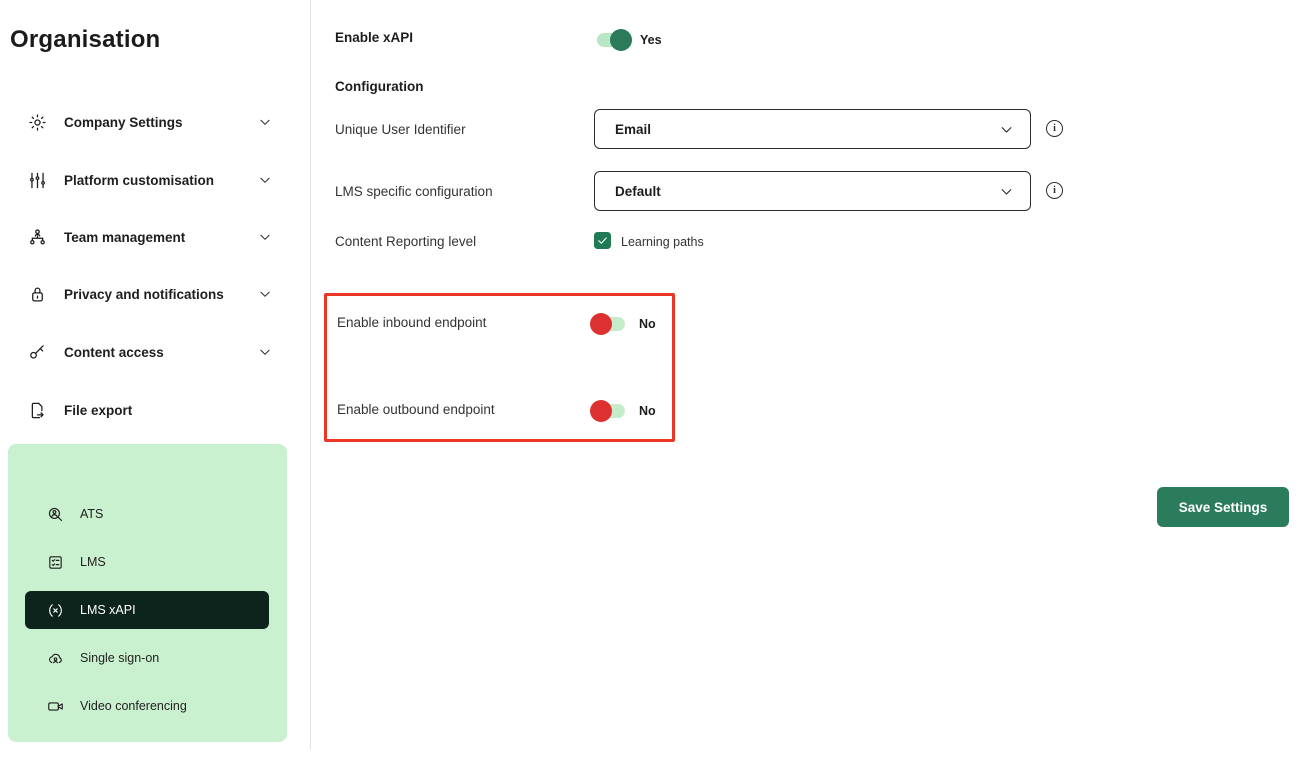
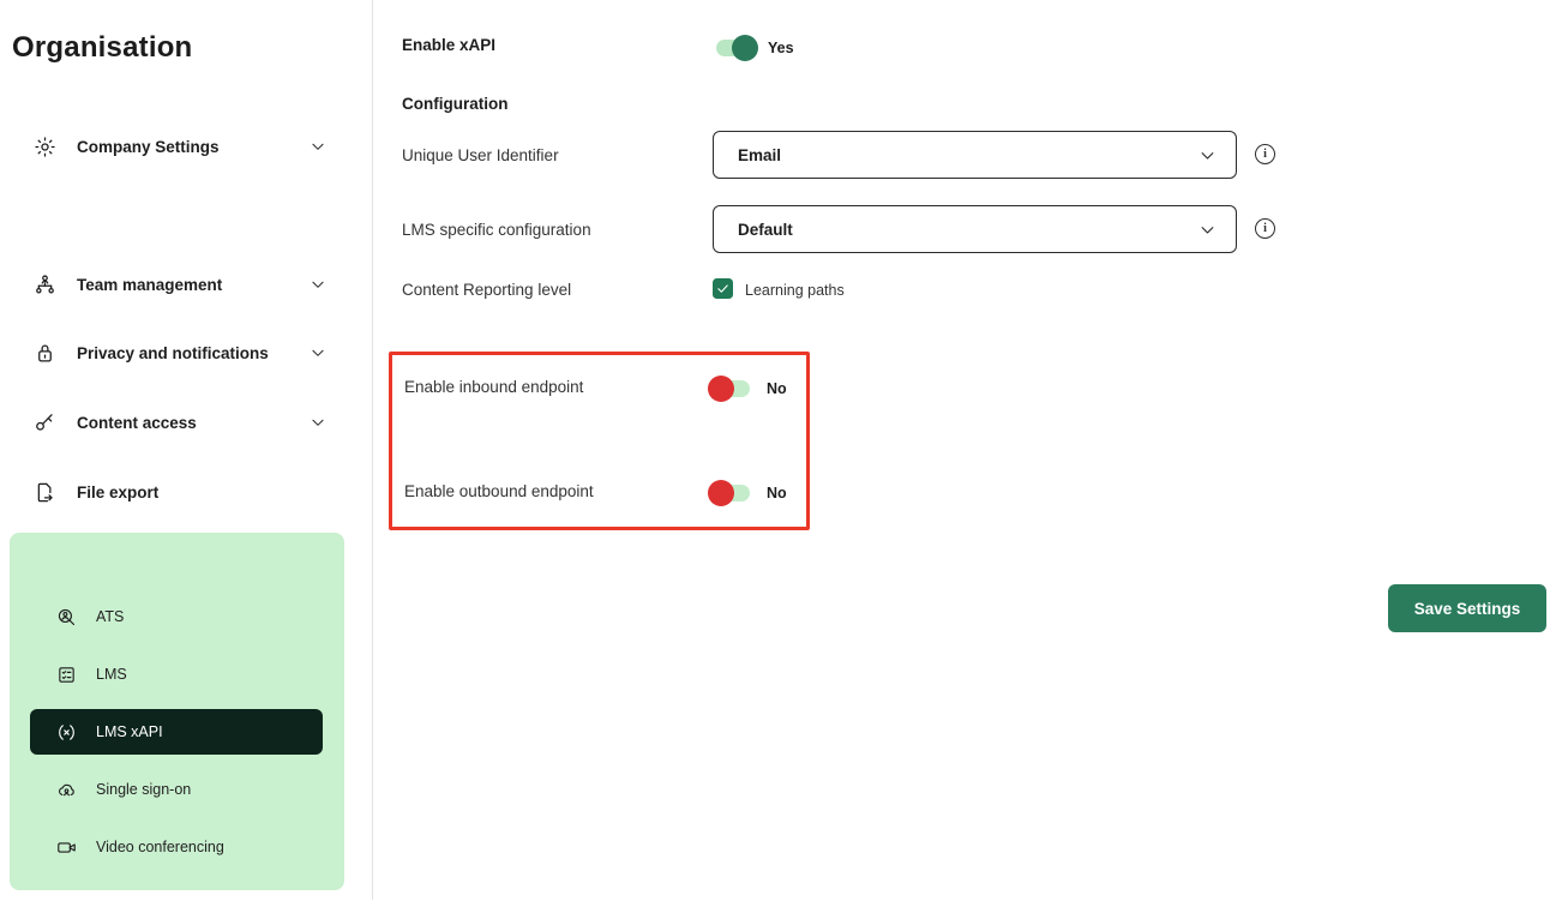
  Organisation
  Company Settings
- Platform customisation
  Team management
  Privacy and notifications
  Content access
  File export
  ATS
  LMS
  LMS xAPI
  Single sign-on
  Video conferencing
  Enable xAPI
  Yes
  Configuration
  Unique User Identifier
  Email
  i
  LMS specific configuration
  Default
  i
  Content Reporting level
  Learning paths
  Enable inbound endpoint
  No
  Enable outbound endpoint
  No
  Save Settings
